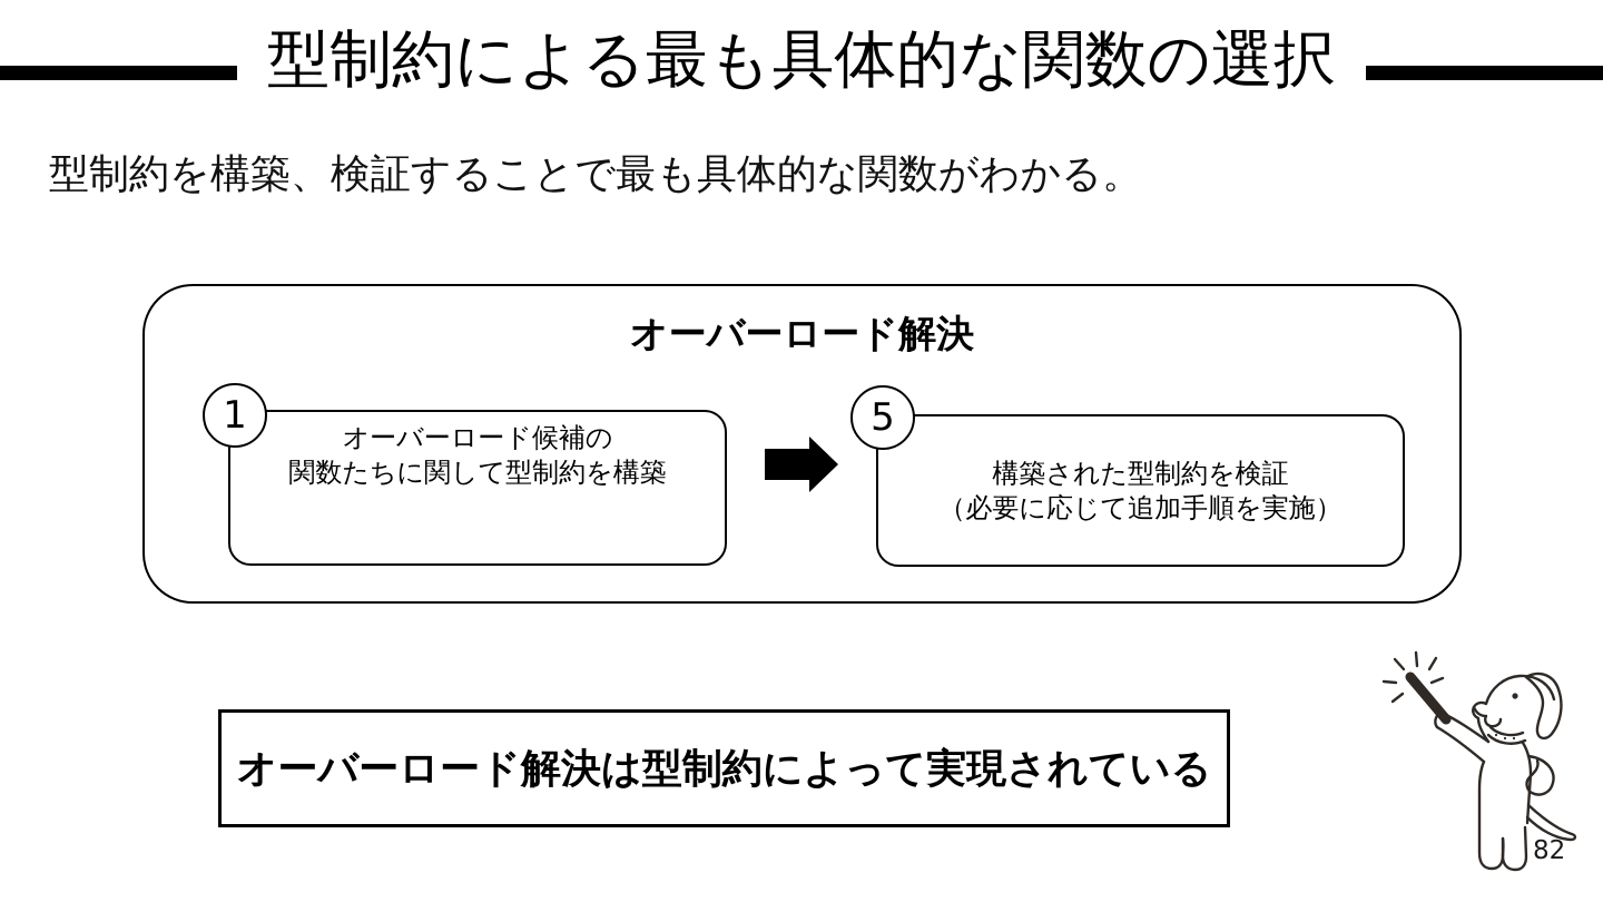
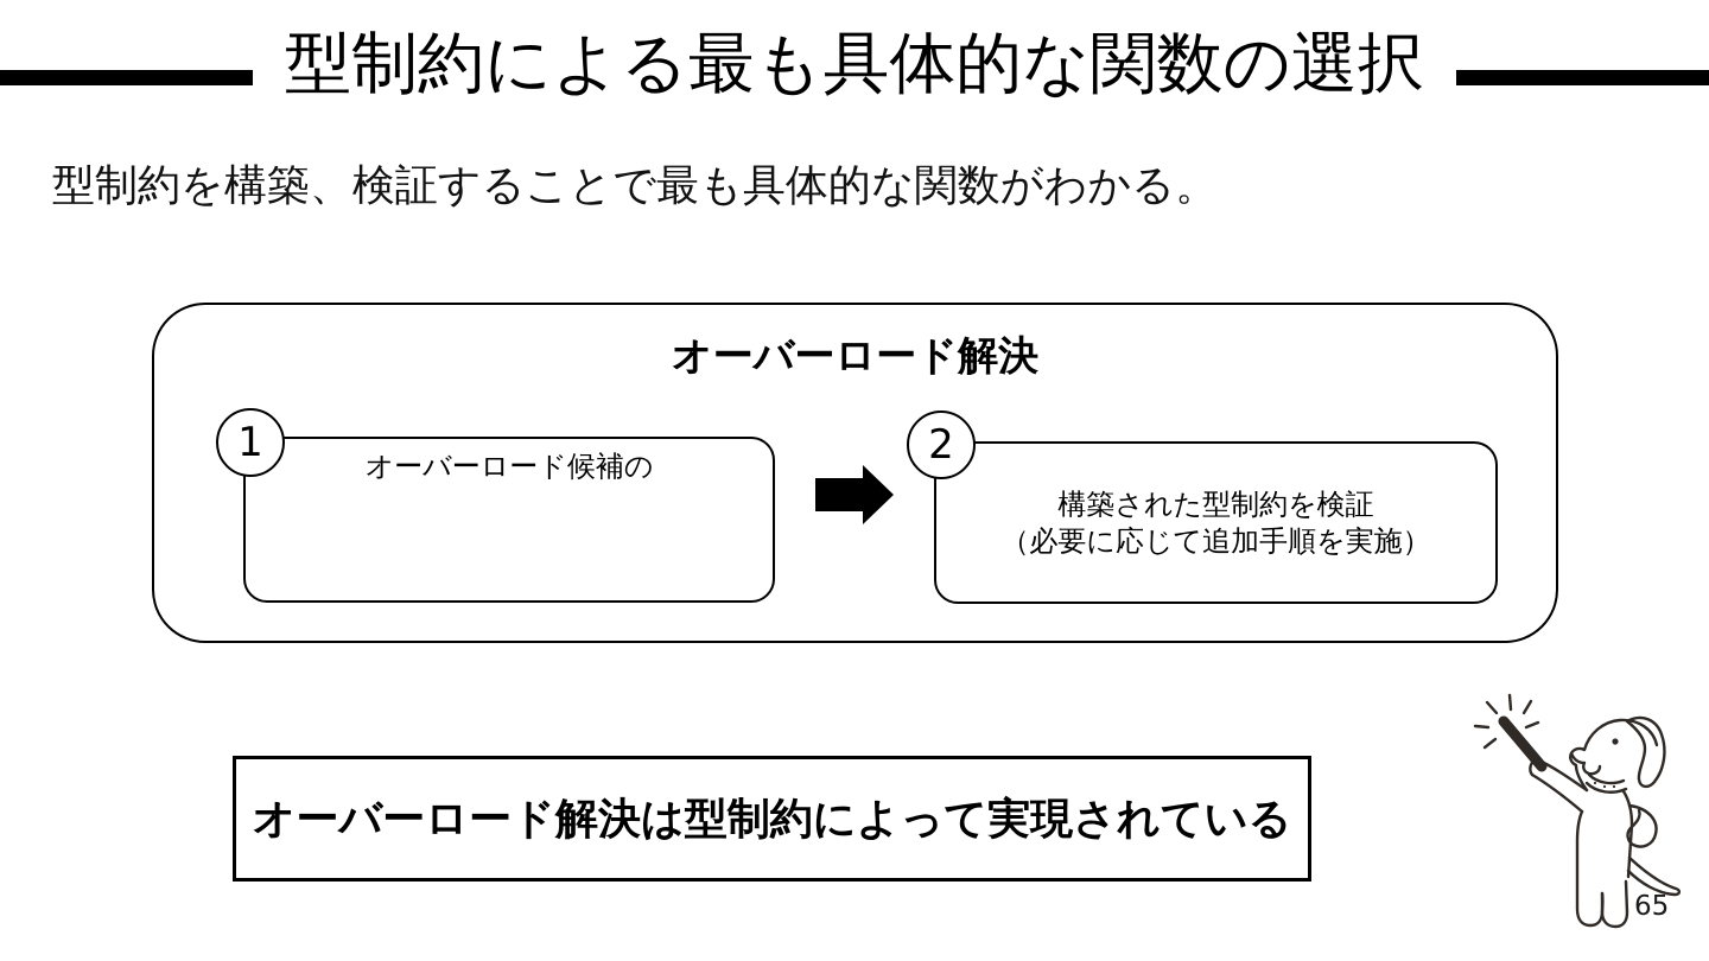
  型制約による最も具体的な関数の選択
  型制約を構築、検証することで最も具体的な関数がわかる。
  オーバーロード解決
  オーバーロード候補の
- 関数たちに関して型制約を構築
  1
  構築された型制約を検証
  （必要に応じて追加手順を実施）
- 5
+ 2
  オーバーロード解決は型制約によって実現されている
- 82
+ 65
